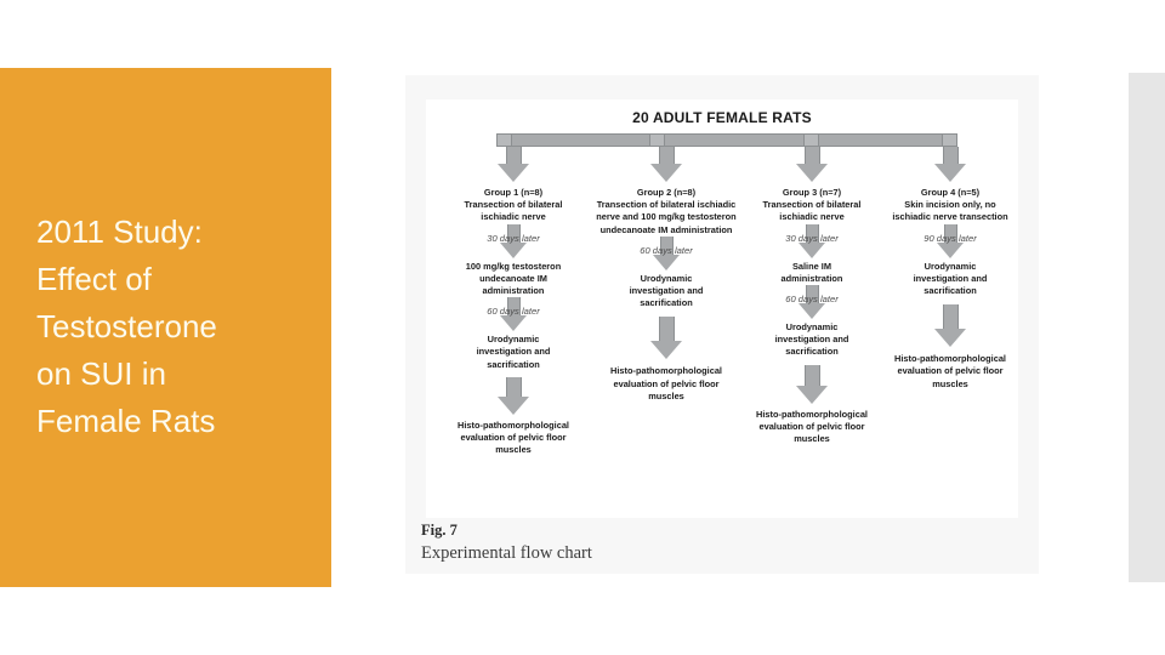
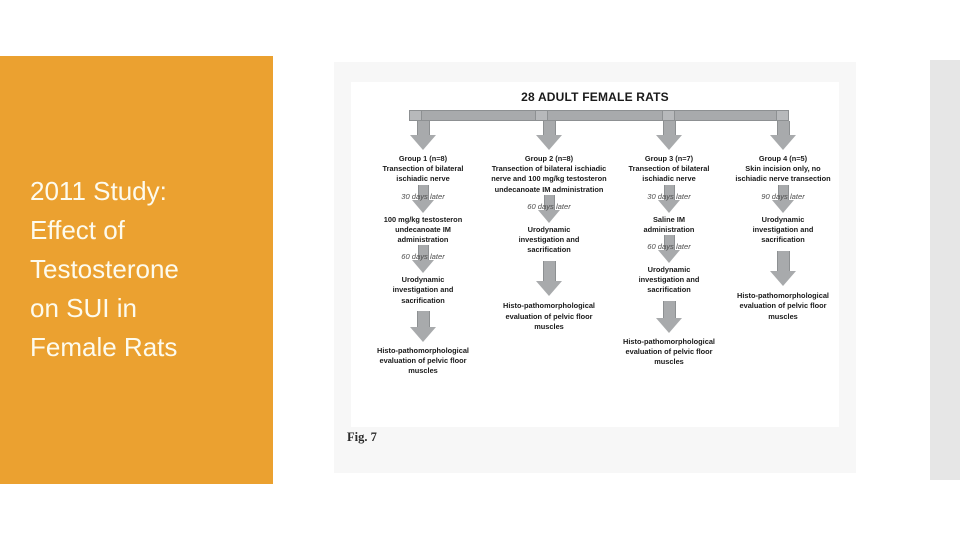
  2011 Study:
  Effect of
  Testosterone
  on SUI in
  Female Rats
- 20 ADULT FEMALE RATS
+ 28 ADULT FEMALE RATS
  Group 1 (n=8)
  Transection of bilateral
  ischiadic nerve
  30 days later
  100 mg/kg testosteron
  undecanoate IM
  administration
  60 days later
  Urodynamic
  investigation and
  sacrification
  Histo-pathomorphological
  evaluation of pelvic floor
  muscles
  Group 2 (n=8)
  Transection of bilateral ischiadic
  nerve and 100 mg/kg testosteron
  undecanoate IM administration
  60 days later
  Urodynamic
  investigation and
  sacrification
  Histo-pathomorphological
  evaluation of pelvic floor
  muscles
  Group 3 (n=7)
  Transection of bilateral
  ischiadic nerve
  30 days later
  Saline IM
  administration
  60 days later
  Urodynamic
  investigation and
  sacrification
  Histo-pathomorphological
  evaluation of pelvic floor
  muscles
  Group 4 (n=5)
  Skin incision only, no
  ischiadic nerve transection
  90 days later
  Urodynamic
  investigation and
  sacrification
  Histo-pathomorphological
  evaluation of pelvic floor
  muscles
  Fig. 7
- Experimental flow chart
